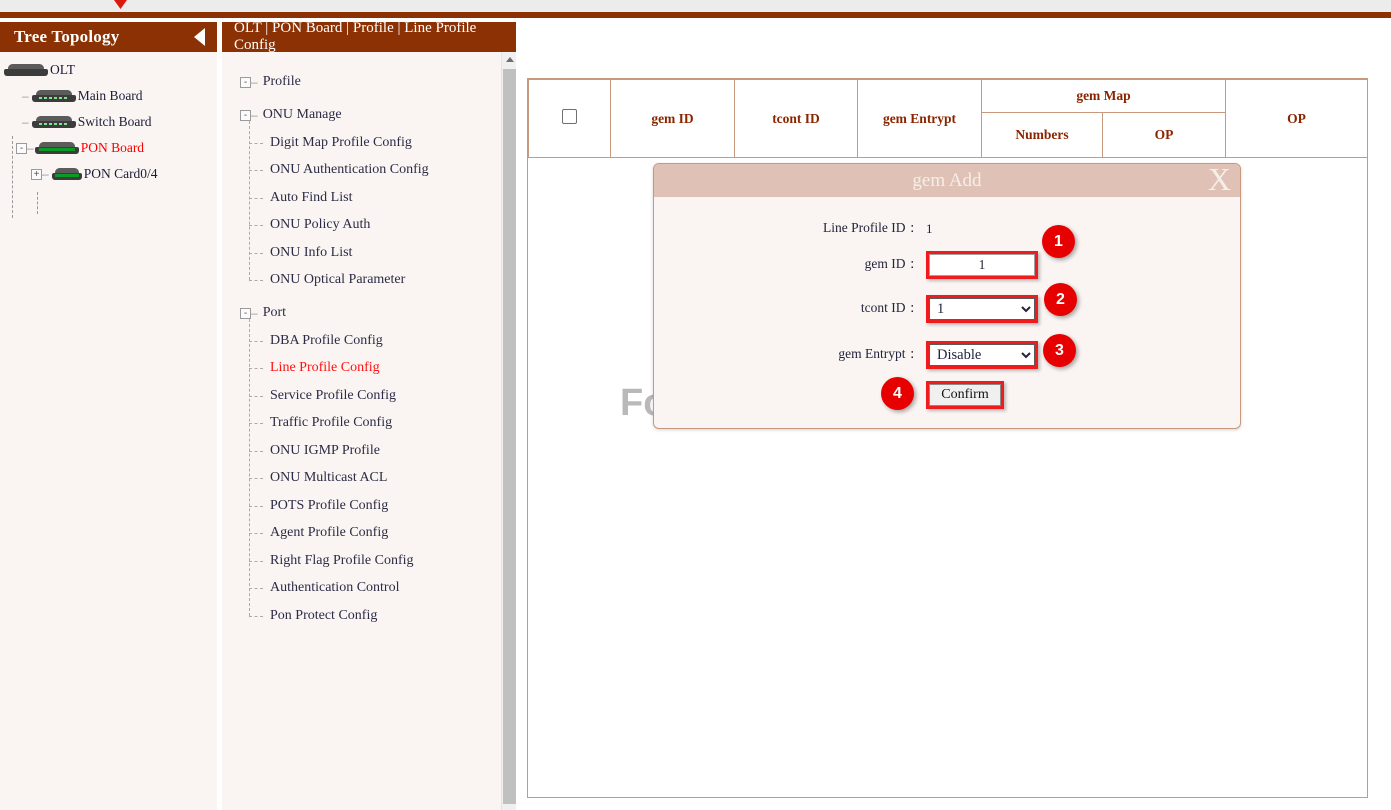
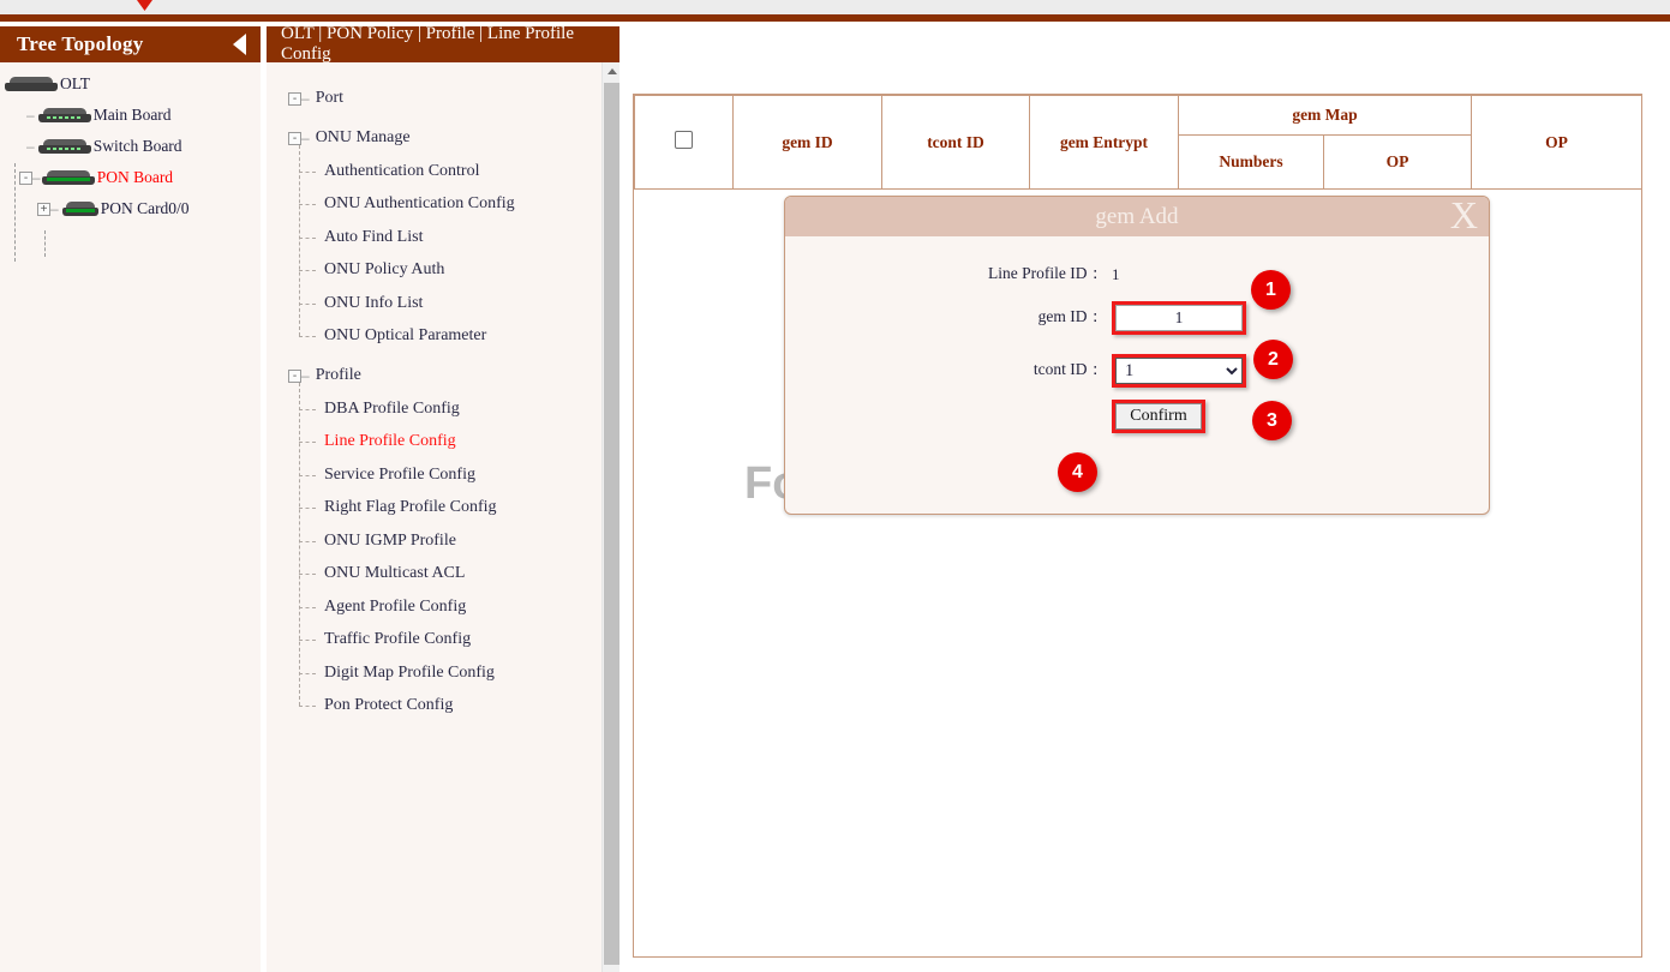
  Tree Topology
  OLT
  –
  Main Board
  –
  Switch Board
  -
  –
  PON Board
  +
  –
- PON Card0/4
+ PON Card0/0
- OLT | PON Board | Profile | Line Profile Config
+ OLT | PON Policy | Profile | Line Profile Config
  -
  –
- Profile
+ Port
  -
  –
  ONU Manage
- Digit Map Profile Config
+ Authentication Control
  ONU Authentication Config
  Auto Find List
  ONU Policy Auth
  ONU Info List
  ONU Optical Parameter
  -
  –
- Port
+ Profile
  DBA Profile Config
  Line Profile Config
  Service Profile Config
- Traffic Profile Config
+ Right Flag Profile Config
  ONU IGMP Profile
  ONU Multicast ACL
- POTS Profile Config
  Agent Profile Config
- Right Flag Profile Config
+ Traffic Profile Config
- Authentication Control
+ Digit Map Profile Config
  Pon Protect Config
  	gem ID	tcont ID	gem Entrypt	gem Map	OP
  Numbers	OP
  gem Add
  X
  Line Profile ID：
  1
  gem ID：
  1
  tcont ID：
  1
- gem Entrypt：
- Disable
  Confirm
  1
  2
  3
  4
